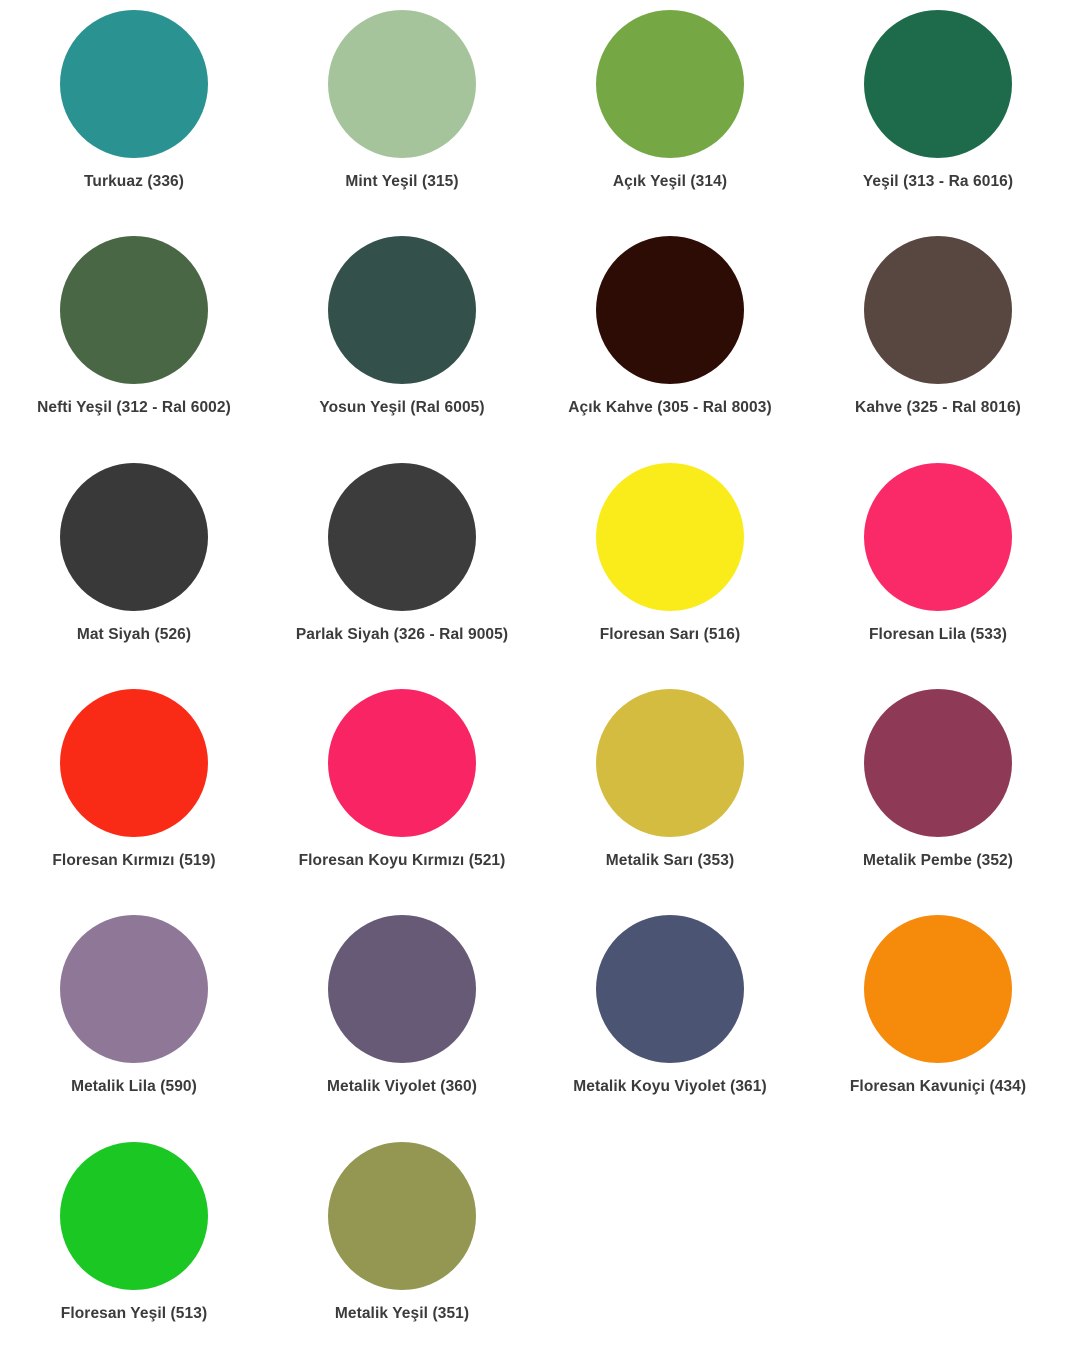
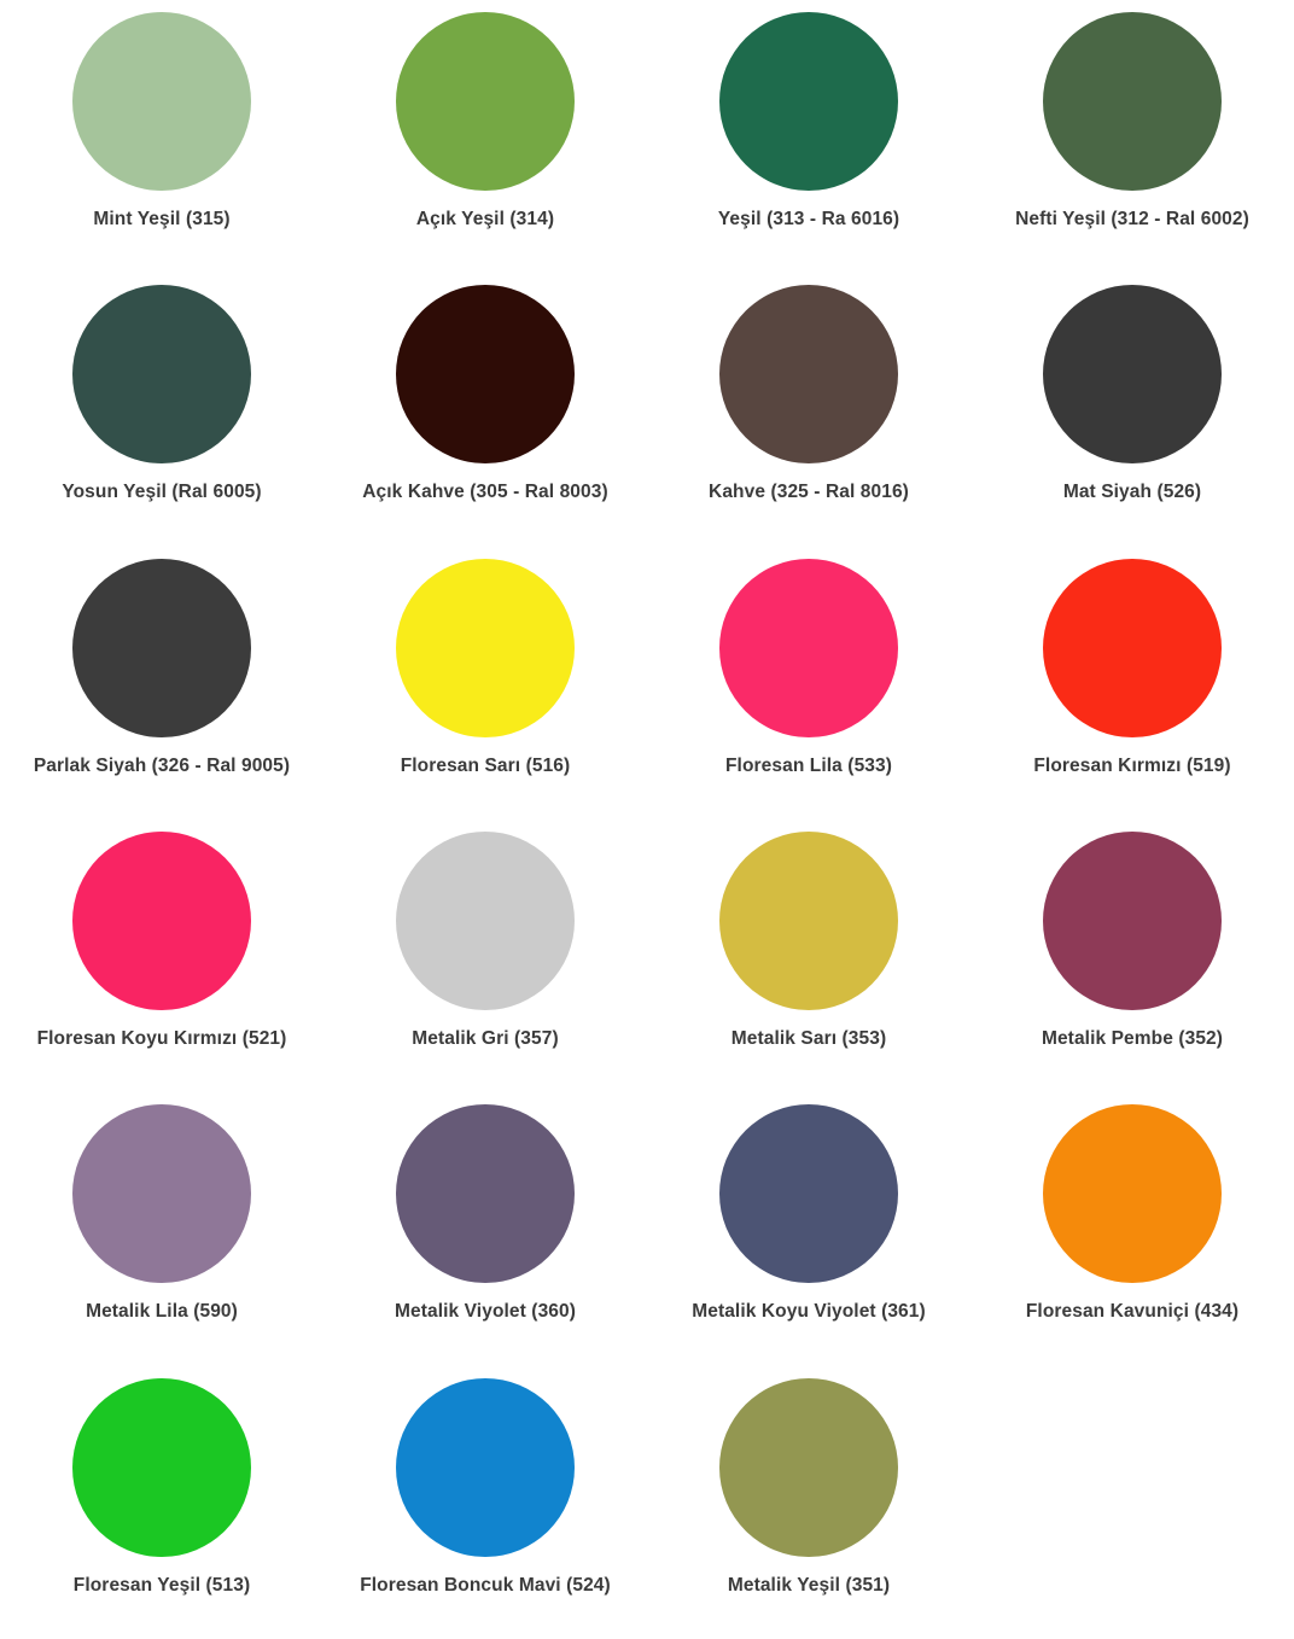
- Turkuaz (336)
  Mint Yeşil (315)
  Açık Yeşil (314)
  Yeşil (313 - Ra 6016)
  Nefti Yeşil (312 - Ral 6002)
  Yosun Yeşil (Ral 6005)
  Açık Kahve (305 - Ral 8003)
  Kahve (325 - Ral 8016)
  Mat Siyah (526)
  Parlak Siyah (326 - Ral 9005)
  Floresan Sarı (516)
  Floresan Lila (533)
  Floresan Kırmızı (519)
  Floresan Koyu Kırmızı (521)
+ Metalik Gri (357)
  Metalik Sarı (353)
  Metalik Pembe (352)
  Metalik Lila (590)
  Metalik Viyolet (360)
  Metalik Koyu Viyolet (361)
  Floresan Kavuniçi (434)
  Floresan Yeşil (513)
+ Floresan Boncuk Mavi (524)
  Metalik Yeşil (351)
